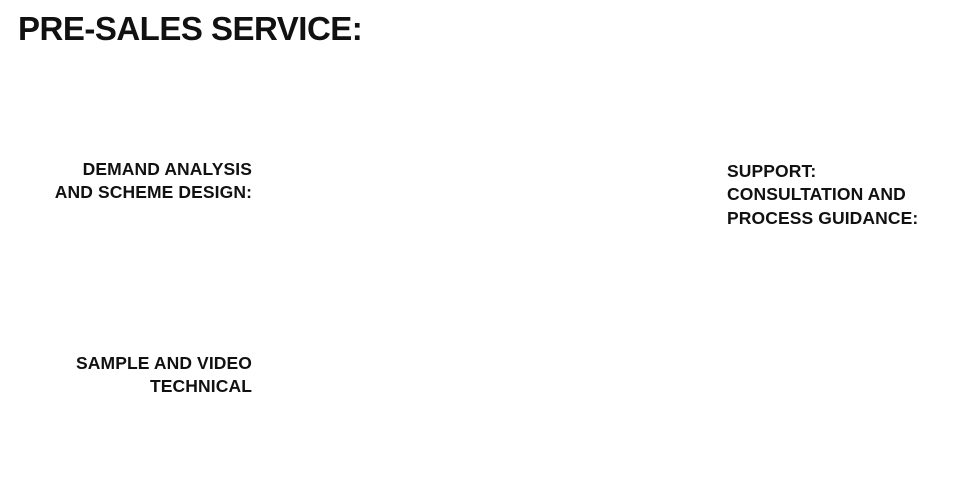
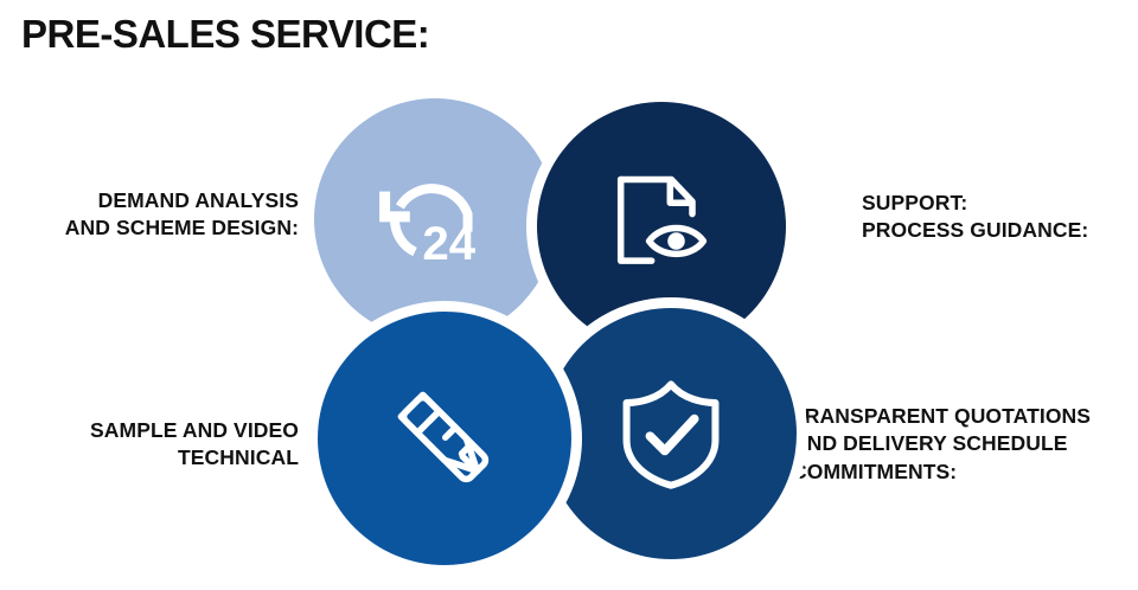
  PRE-SALES SERVICE:
+ 24
  DEMAND ANALYSIS
  AND SCHEME DESIGN:
  SUPPORT:
- CONSULTATION AND
  PROCESS GUIDANCE:
  SAMPLE AND VIDEO
  TECHNICAL
+ TRANSPARENT QUOTATIONS
+ AND DELIVERY SCHEDULE
+ COMMITMENTS:
